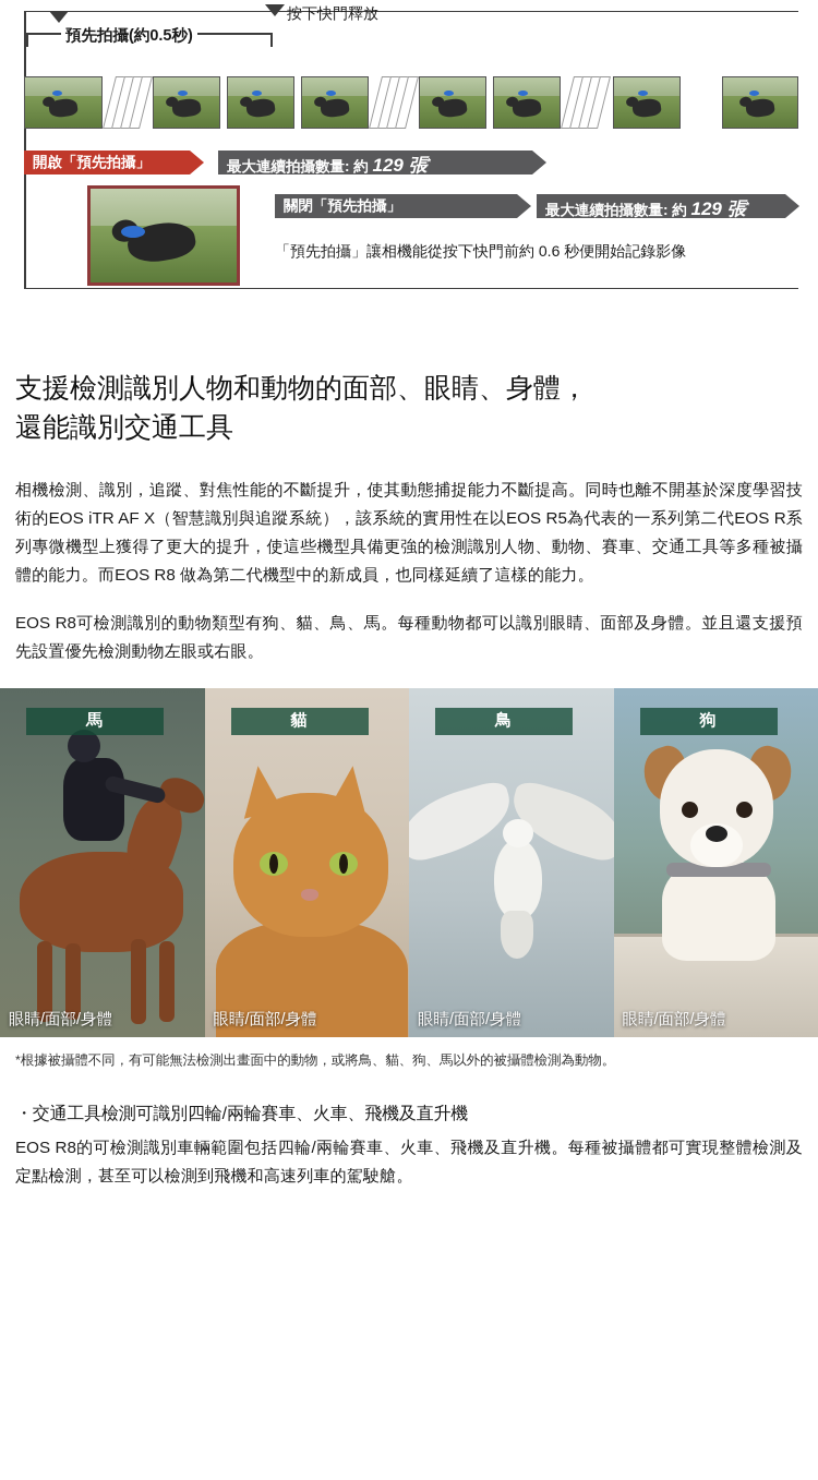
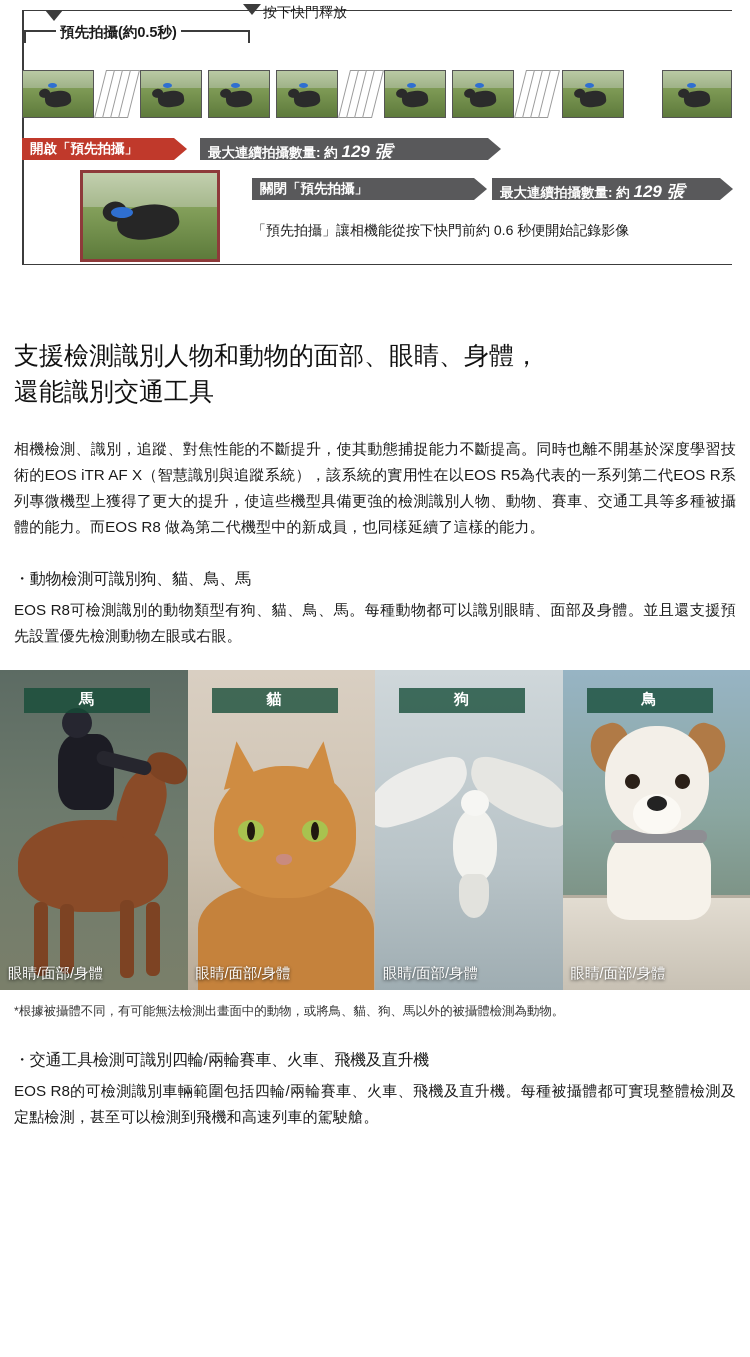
  按下快門釋放
  預先拍攝(約0.5秒)
  開啟「預先拍攝」
  最大連續拍攝數量: 約 129 張*
  關閉「預先拍攝」
  最大連續拍攝數量: 約 129 張*
  「預先拍攝」讓相機能從按下快門前約 0.6 秒便開始記錄影像
  支援檢測識別人物和動物的面部、眼睛、身體，
  還能識別交通工具
  相機檢測、識別，追蹤、對焦性能的不斷提升，使其動態捕捉能力不斷提高。同時也離不開基於深度學習技術的EOS iTR AF X（智慧識別與追蹤系統），該系統的實用性在以EOS R5為代表的一系列第二代EOS R系列專微機型上獲得了更大的提升，使這些機型具備更強的檢測識別人物、動物、賽車、交通工具等多種被攝體的能力。而EOS R8 做為第二代機型中的新成員，也同樣延續了這樣的能力。
+ ・動物檢測可識別狗、貓、鳥、馬
  EOS R8可檢測識別的動物類型有狗、貓、鳥、馬。每種動物都可以識別眼睛、面部及身體。並且還支援預先設置優先檢測動物左眼或右眼。
  馬
  眼睛/面部/身體
  貓
  眼睛/面部/身體
- 鳥
+ 狗
  眼睛/面部/身體
- 狗
+ 鳥
  眼睛/面部/身體
  *根據被攝體不同，有可能無法檢測出畫面中的動物，或將鳥、貓、狗、馬以外的被攝體檢測為動物。
  ・交通工具檢測可識別四輪/兩輪賽車、火車、飛機及直升機
  EOS R8的可檢測識別車輛範圍包括四輪/兩輪賽車、火車、飛機及直升機。每種被攝體都可實現整體檢測及定點檢測，甚至可以檢測到飛機和高速列車的駕駛艙。
